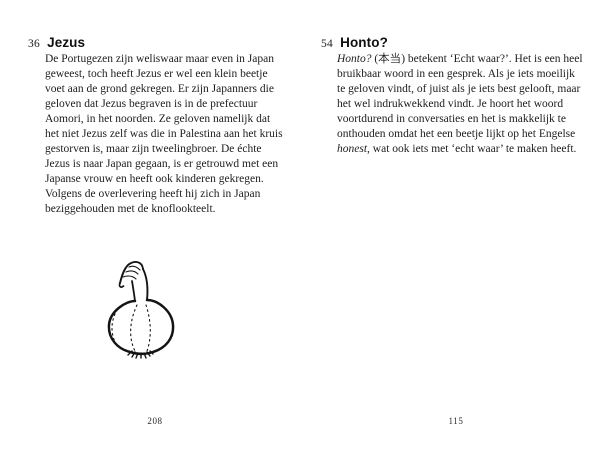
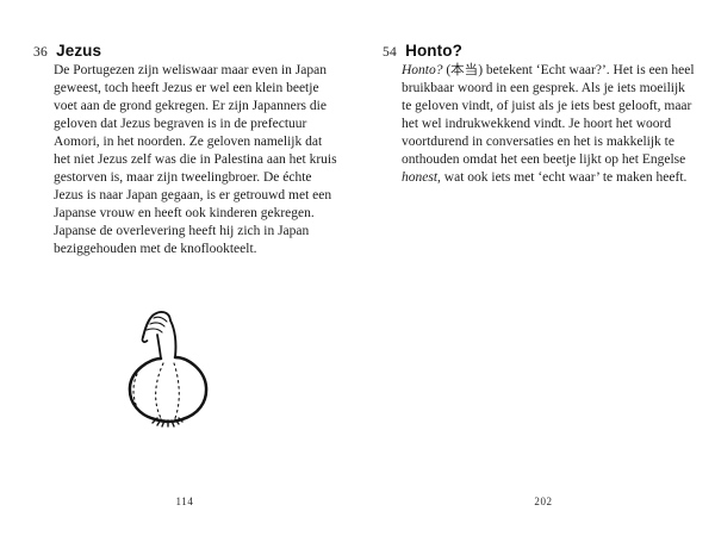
  36
  Jezus
- De Portugezen zijn weliswaar maar even in Japan geweest, toch heeft Jezus er wel een klein beetje voet aan de grond gekregen. Er zijn Japanners die geloven dat Jezus begraven is in de prefectuur Aomori, in het noorden. Ze geloven namelijk dat het niet Jezus zelf was die in Palestina aan het kruis gestorven is, maar zijn tweelingbroer. De échte Jezus is naar Japan gegaan, is er getrouwd met een Japanse vrouw en heeft ook kinderen gekregen. Volgens de overlevering heeft hij zich in Japan beziggehouden met de knoflookteelt.
+ De Portugezen zijn weliswaar maar even in Japan geweest, toch heeft Jezus er wel een klein beetje voet aan de grond gekregen. Er zijn Japanners die geloven dat Jezus begraven is in de prefectuur Aomori, in het noorden. Ze geloven namelijk dat het niet Jezus zelf was die in Palestina aan het kruis gestorven is, maar zijn tweelingbroer. De échte Jezus is naar Japan gegaan, is er getrouwd met een Japanse vrouw en heeft ook kinderen gekregen. Japanse de overlevering heeft hij zich in Japan beziggehouden met de knoflookteelt.
- 208
+ 114
  54
  Honto?
  Honto? (本当) betekent ‘Echt waar?’. Het is een heel bruikbaar woord in een gesprek. Als je iets moeilijk te geloven vindt, of juist als je iets best gelooft, maar het wel indrukwekkend vindt. Je hoort het woord voortdurend in conversaties en het is makkelijk te onthouden omdat het een beetje lijkt op het Engelse honest, wat ook iets met ‘echt waar’ te maken heeft.
- 115
+ 202
